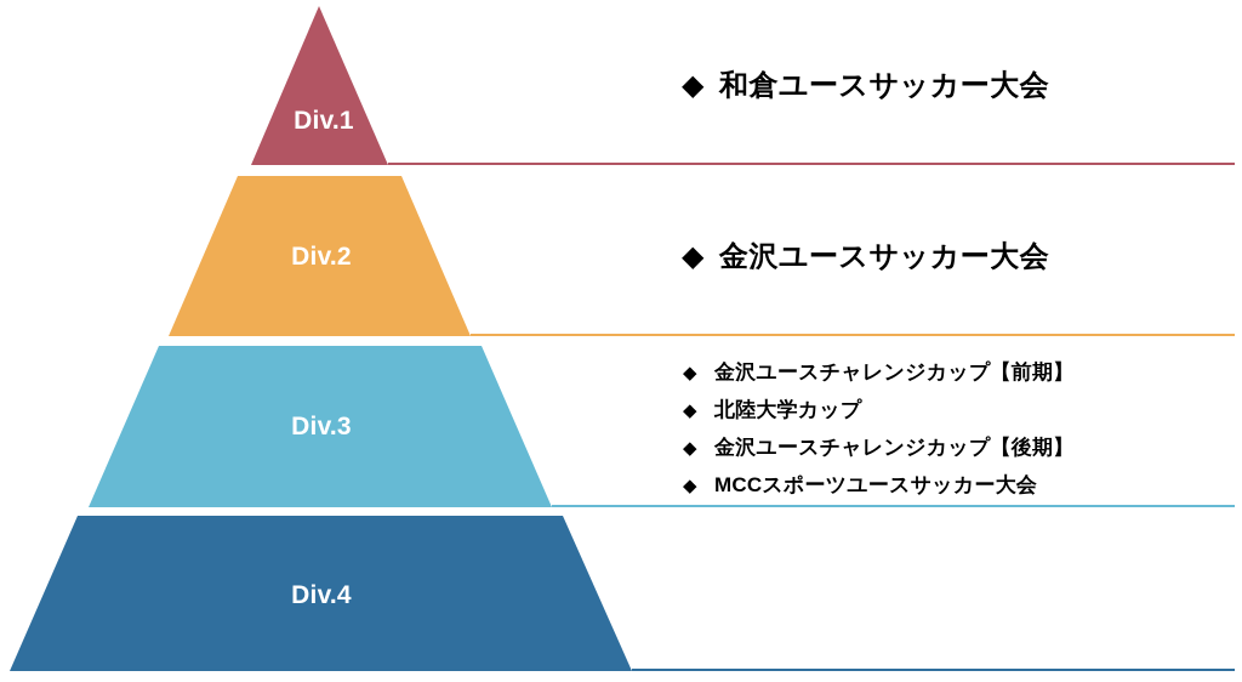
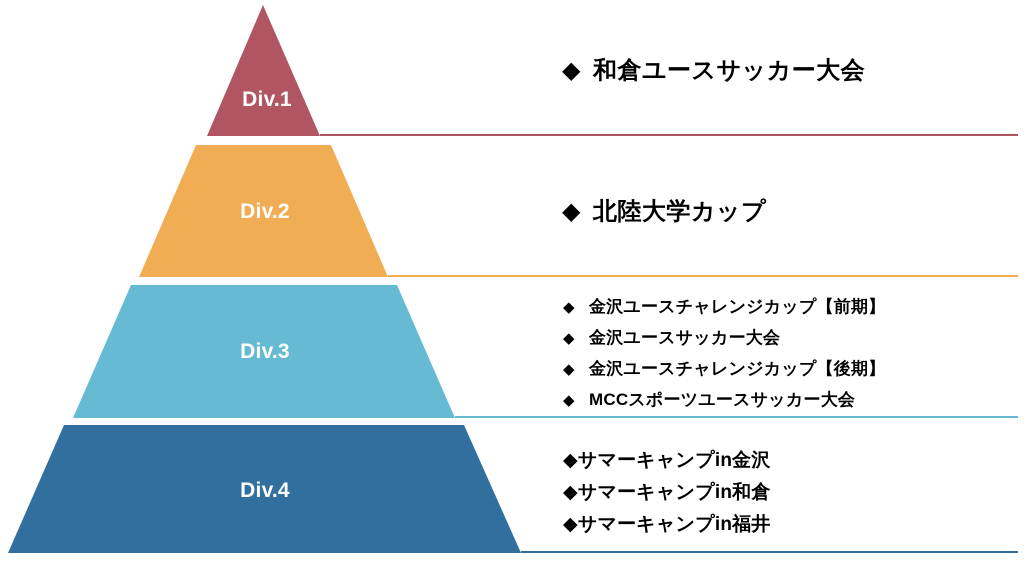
  Div.1
  Div.2
  Div.3
  Div.4
  ◆ 和倉ユースサッカー大会
- ◆ 金沢ユースサッカー大会
+ ◆ 北陸大学カップ
  ◆ 金沢ユースチャレンジカップ【前期】
- ◆ 北陸大学カップ
+ ◆ 金沢ユースサッカー大会
  ◆ 金沢ユースチャレンジカップ【後期】
  ◆ MCCスポーツユースサッカー大会
+ ◆サマーキャンプin金沢
+ ◆サマーキャンプin和倉
+ ◆サマーキャンプin福井
